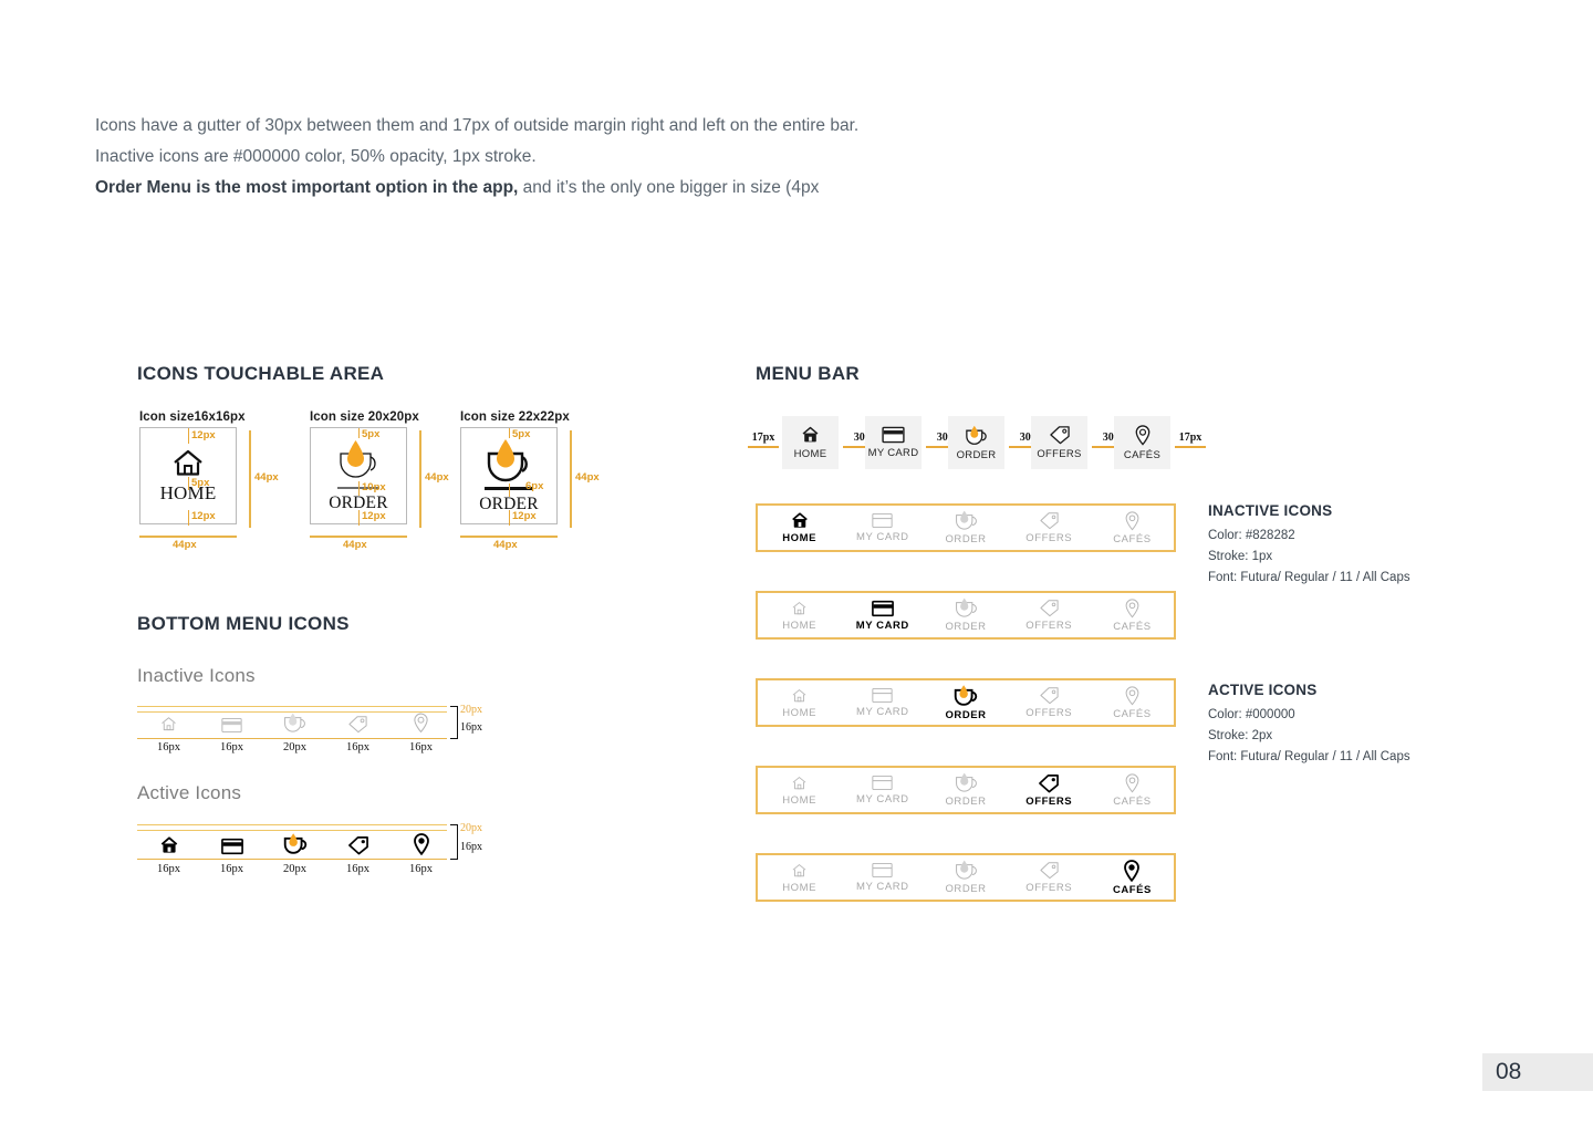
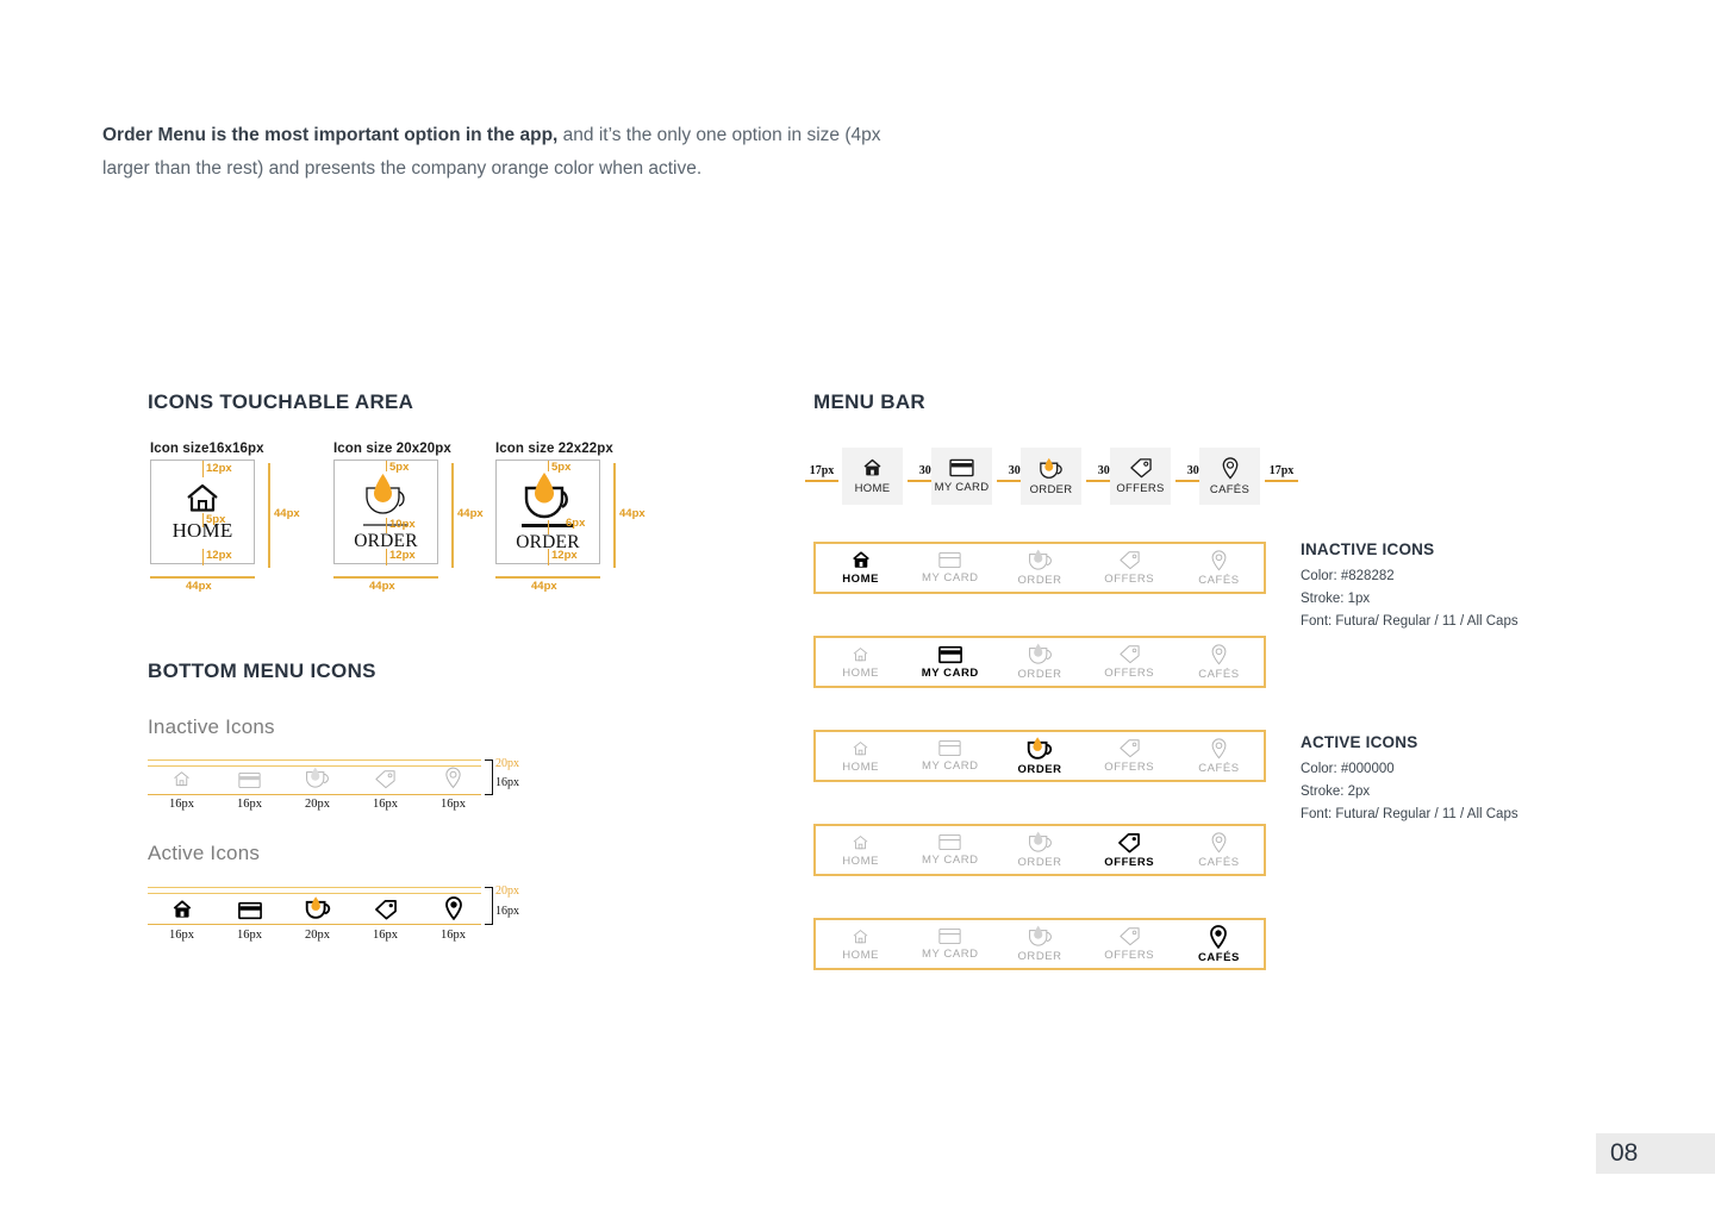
- Icons have a gutter of 30px between them and 17px of outside margin right and left on the entire bar.
- Inactive icons are #000000 color, 50% opacity, 1px stroke.
- Order Menu is the most important option in the app, and it’s the only one bigger in size (4px
+ Order Menu is the most important option in the app, and it’s the only one option in size (4px
+ larger than the rest) and presents the company orange color when active.
  ICONS TOUCHABLE AREA
  Icon size16x16px
  HOME
  12px
  5px
  12px
  44px
  44px
  Icon size 20x20px
  ORDER
  5px
  10px
  12px
  44px
  44px
  Icon size 22x22px
  ORDER
  5px
  6px
  12px
  44px
  44px
  BOTTOM MENU ICONS
  Inactive Icons
  16px
  16px
  20px
  16px
  16px
  20px
  16px
  Active Icons
  16px
  16px
  20px
  16px
  16px
  20px
  16px
  MENU BAR
  17px
  HOME
  MY CARD
  ORDER
  OFFERS
  CAFÉS
  17px
  HOME
  MY CARD
  ORDER
  OFFERS
  CAFÉS
  HOME
  MY CARD
  ORDER
  OFFERS
  CAFÉS
  HOME
  MY CARD
  ORDER
  OFFERS
  CAFÉS
  HOME
  MY CARD
  ORDER
  OFFERS
  CAFÉS
  HOME
  MY CARD
  ORDER
  OFFERS
  CAFÉS
  INACTIVE ICONS
  Color: #828282
  Stroke: 1px
  Font: Futura/ Regular / 11 / All Caps
  ACTIVE ICONS
  Color: #000000
  Stroke: 2px
  Font: Futura/ Regular / 11 / All Caps
  08
